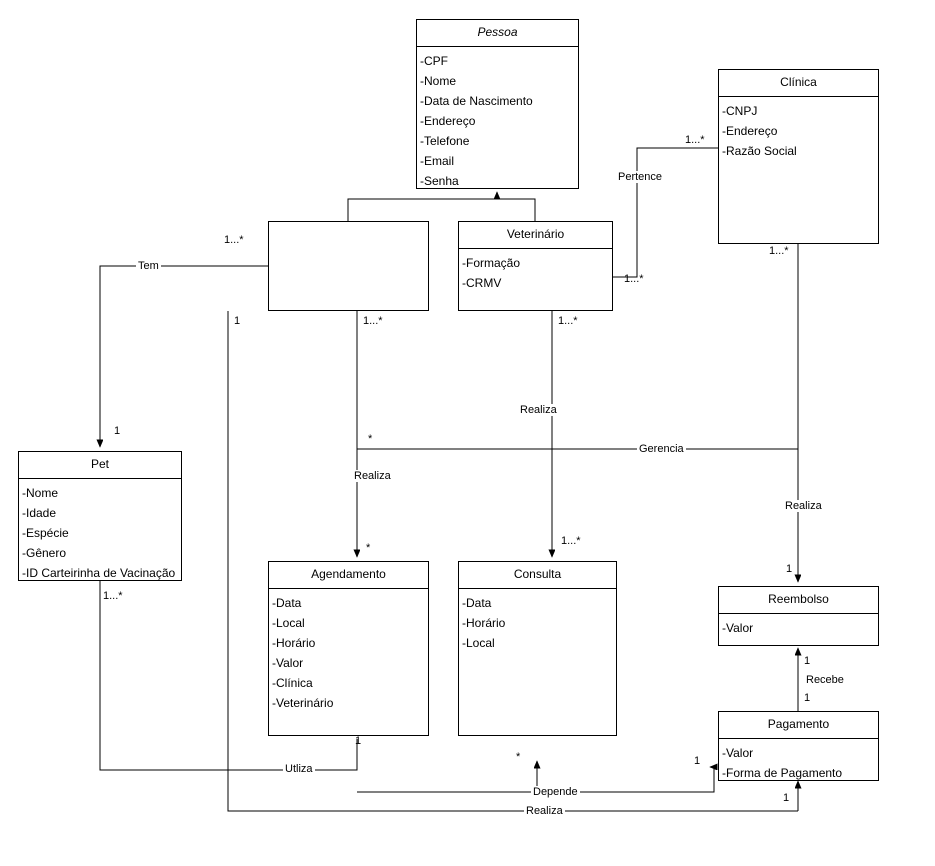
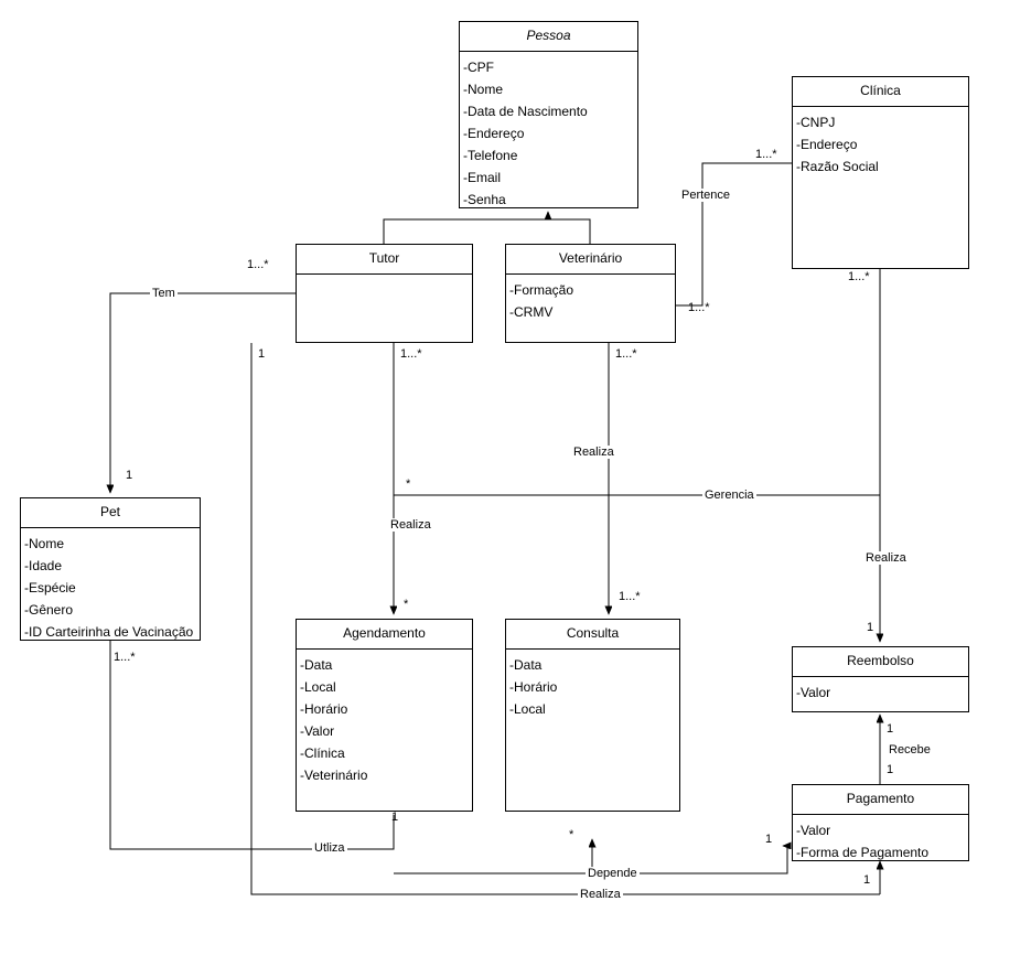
  Pessoa
  -CPF
  -Nome
  -Data de Nascimento
  -Endereço
  -Telefone
  -Email
  -Senha
  Clínica
  -CNPJ
  -Endereço
  -Razão Social
+ Tutor
  Veterinário
  -Formação
  -CRMV
  Pet
  -Nome
  -Idade
  -Espécie
  -Gênero
  -ID Carteirinha de Vacinação
  Agendamento
  -Data
  -Local
  -Horário
  -Valor
  -Clínica
  -Veterinário
  Consulta
  -Data
  -Horário
  -Local
  Reembolso
  -Valor
  Pagamento
  -Valor
  -Forma de Pagamento
  Pertence
  Tem
  Realiza
  Gerencia
  Realiza
  Realiza
  Recebe
  Utliza
  Depende
  Realiza
  1...*
  1...*
  1...*
  1...*
  1
  1...*
  1...*
  1
  *
  *
  1...*
  1...*
  1
  1
  1
  1
  *
  1
  1
